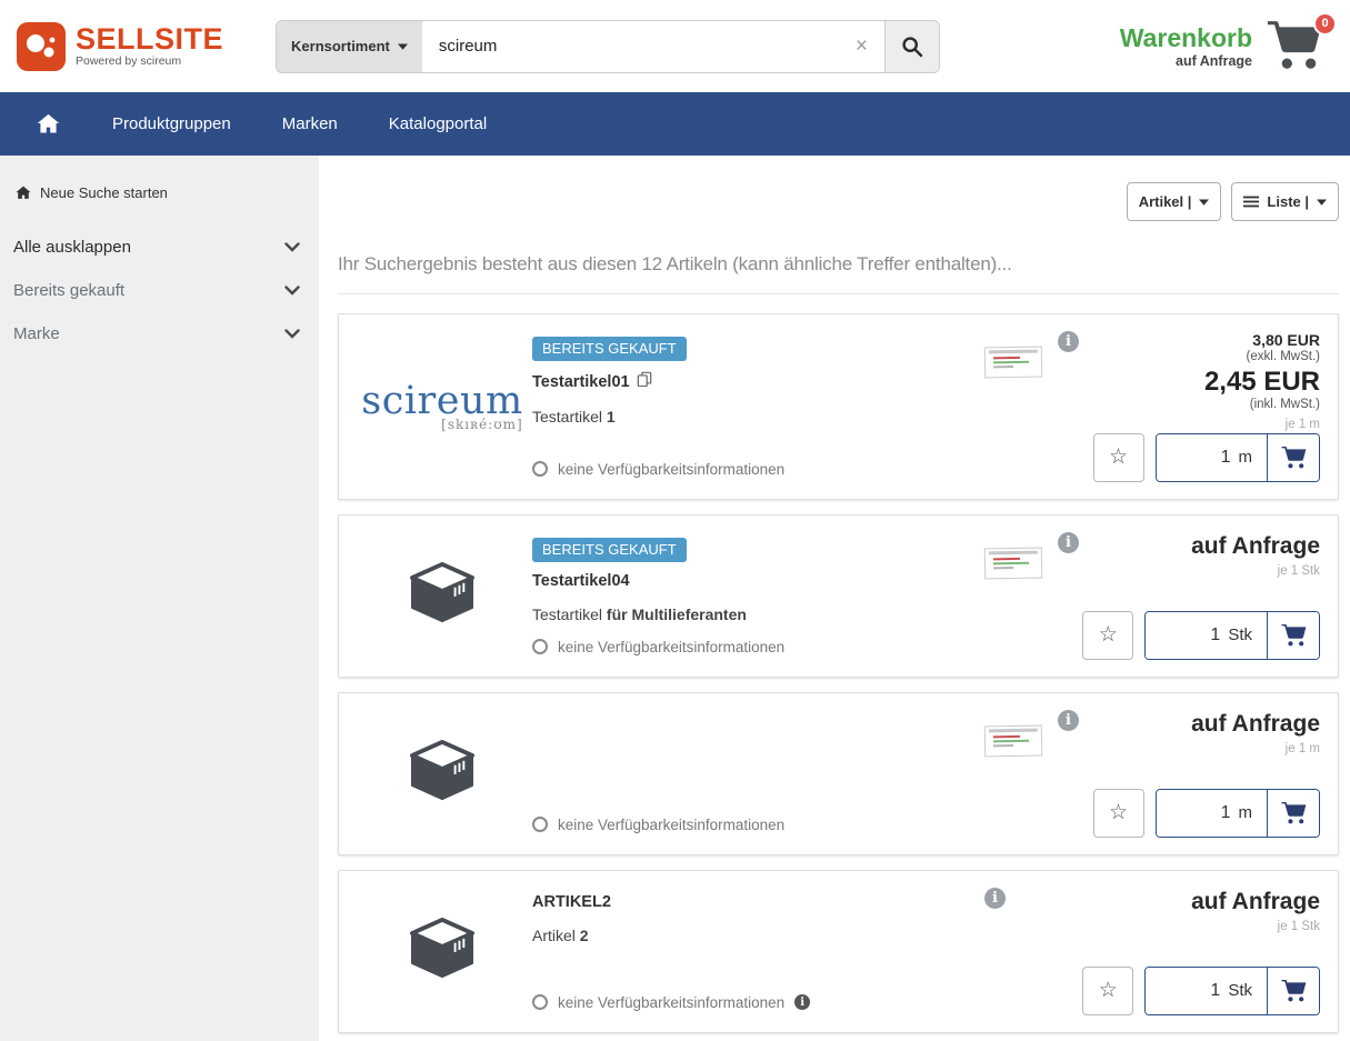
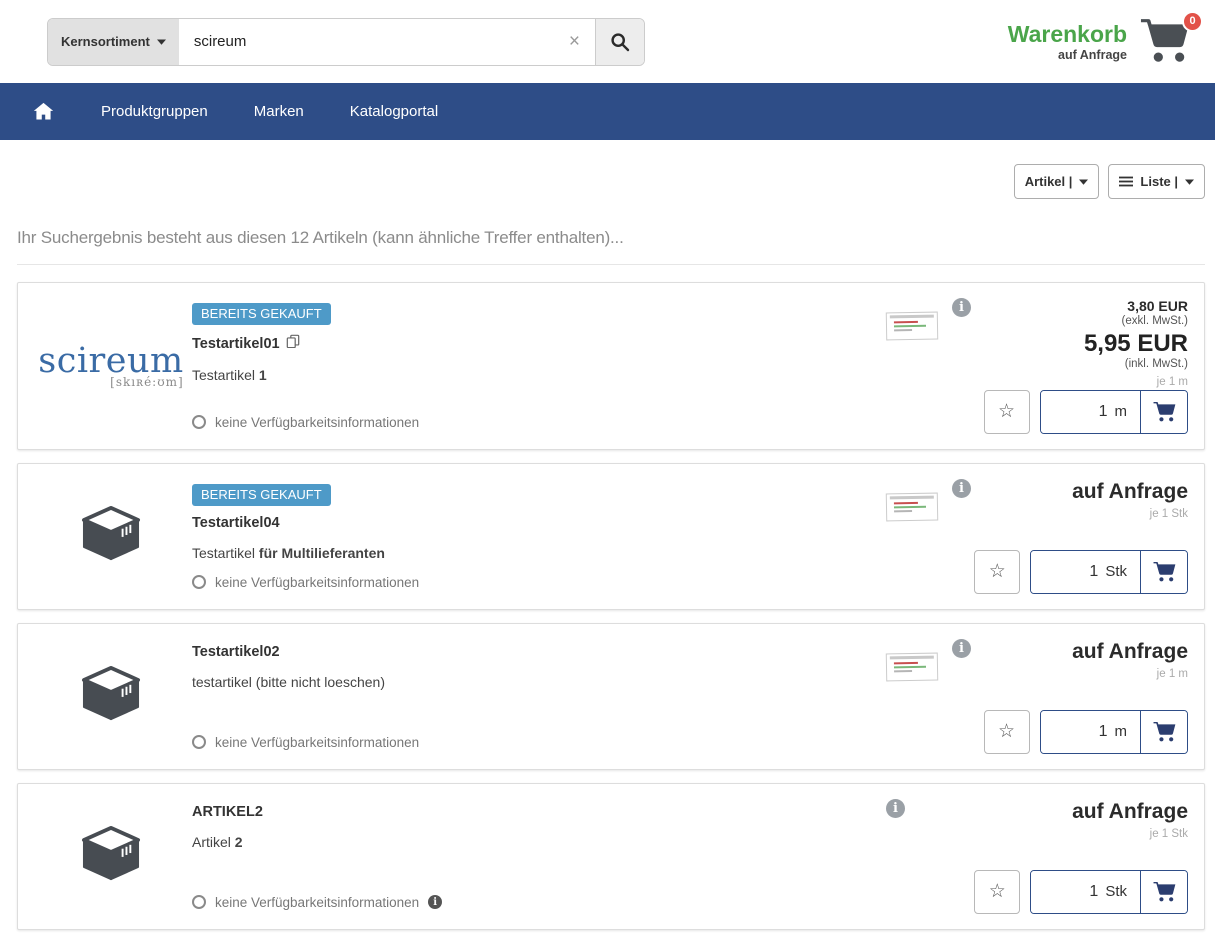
- SELLSITE
- Powered by scireum
  Kernsortiment
  scireum
  ×
  Warenkorb
  auf Anfrage
  0
  Produktgruppen
  Marken
  Katalogportal
- Neue Suche starten
- Alle ausklappen
- Bereits gekauft
- Marke
  Artikel |
  Liste |
  Ihr Suchergebnis besteht aus diesen 12 Artikeln (kann ähnliche Treffer enthalten)...
  scireum
  [skıʀé:ʊm]
  BEREITS GEKAUFT
  Testartikel01
  Testartikel 1
  keine Verfügbarkeitsinformationen
  i
  3,80 EUR
  (exkl. MwSt.)
- 2,45 EUR
+ 5,95 EUR
  (inkl. MwSt.)
  je 1 m
  ☆
  1
  m
  BEREITS GEKAUFT
  Testartikel04
  Testartikel für Multilieferanten
  keine Verfügbarkeitsinformationen
  i
  auf Anfrage
  je 1 Stk
  ☆
  1
  Stk
+ Testartikel02
+ testartikel (bitte nicht loeschen)
  keine Verfügbarkeitsinformationen
  i
  auf Anfrage
  je 1 m
  ☆
  1
  m
  ARTIKEL2
  Artikel 2
  keine Verfügbarkeitsinformationen
  i
  i
  auf Anfrage
  je 1 Stk
  ☆
  1
  Stk
